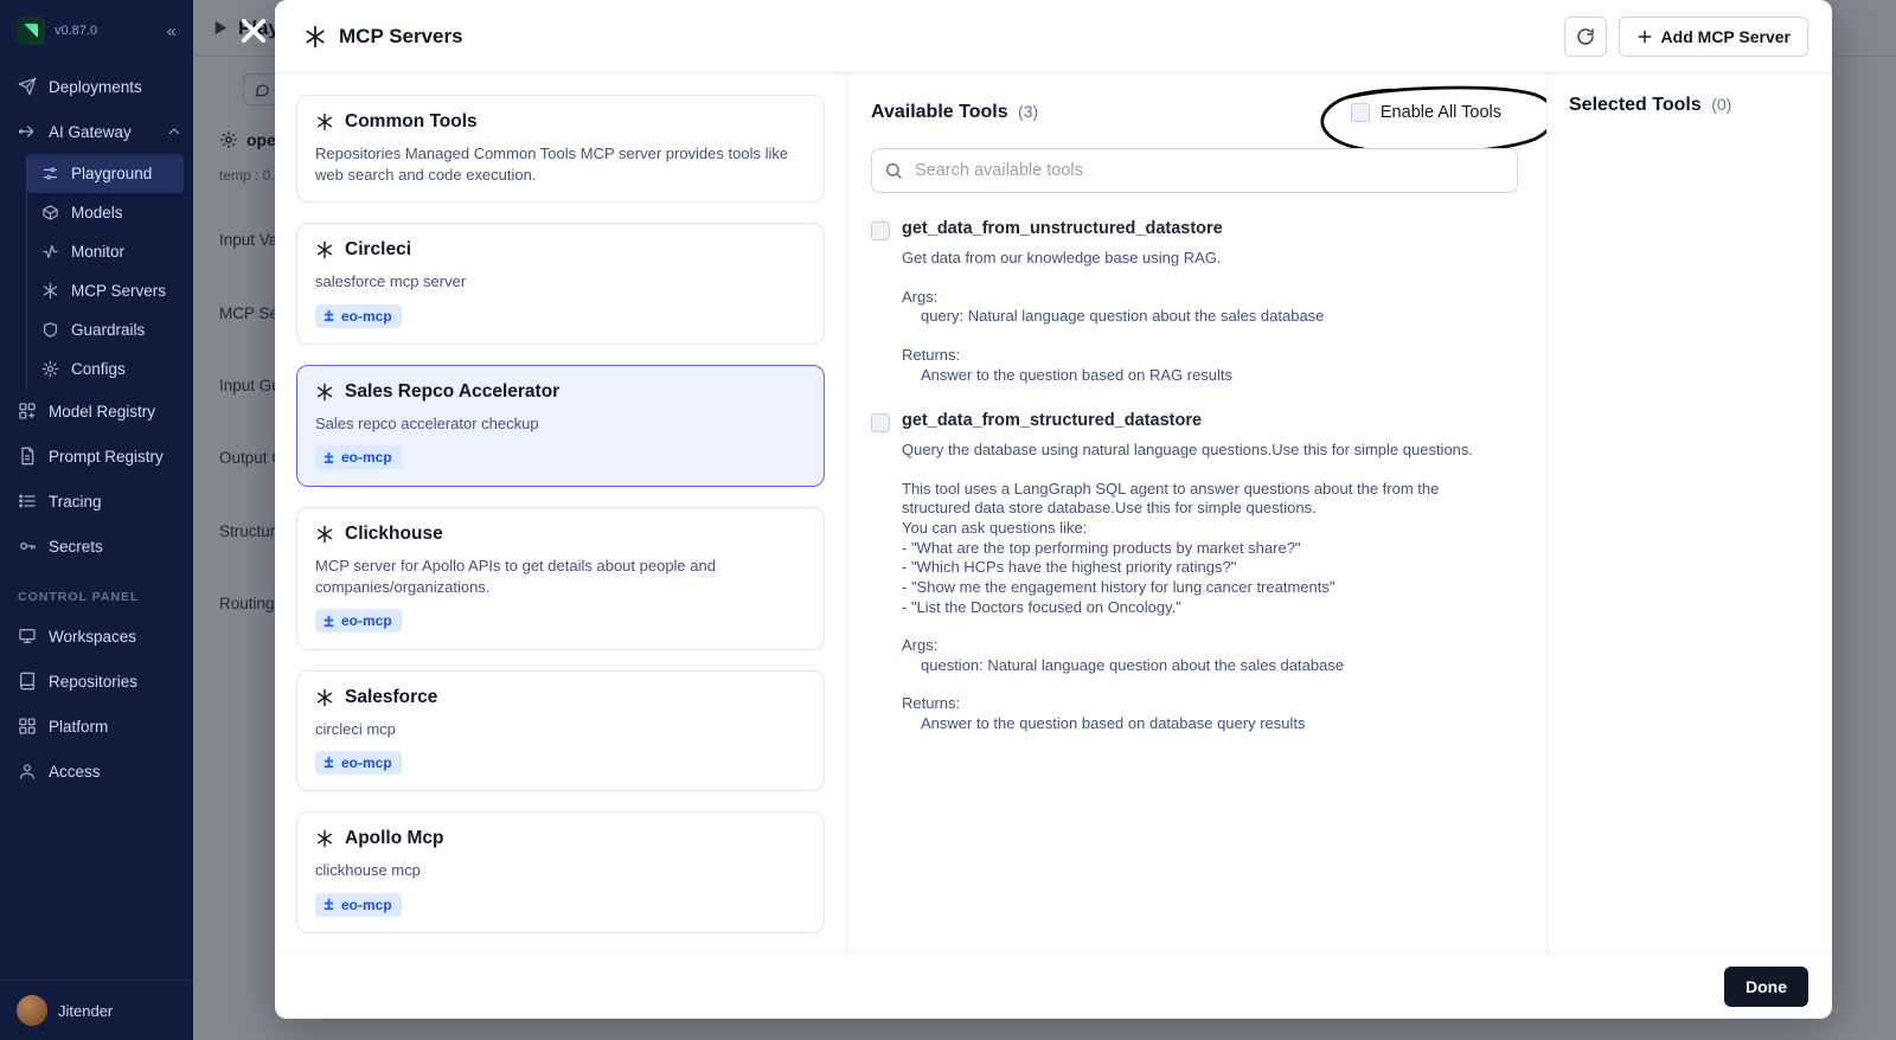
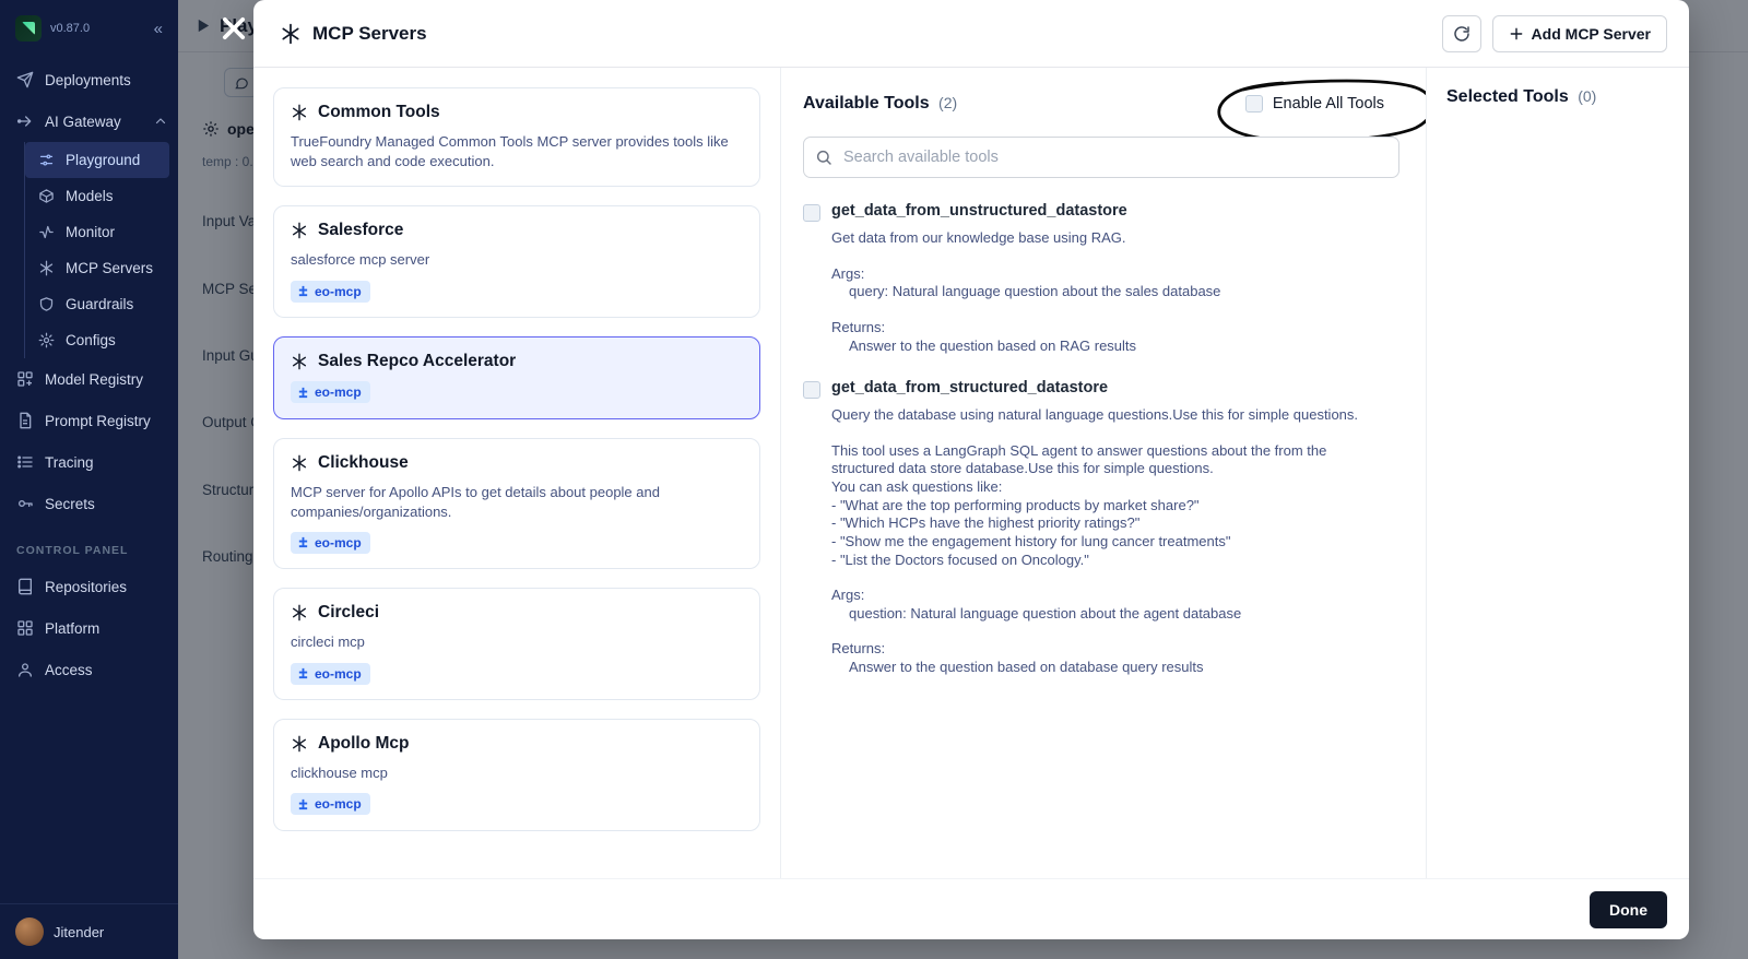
  ope
  temp : 0.
  Input Va
  MCP S
  Input G
  Output
  Structur
  Routing
  v0.87.0
  «
  Deployments
  AI Gateway
  Playground
  Models
  Monitor
  MCP Servers
  Guardrails
  Configs
  Model Registry
  Prompt Registry
  Tracing
  Secrets
  CONTROL PANEL
- Workspaces
  Repositories
  Platform
  Access
  Jitender
  MCP Servers
  Add MCP Server
  Common Tools
- Repositories Managed Common Tools MCP server provides tools like web search and code execution.
+ TrueFoundry Managed Common Tools MCP server provides tools like web search and code execution.
- Circleci
+ Salesforce
  salesforce mcp server
  eo-mcp
  Sales Repco Accelerator
- Sales repco accelerator checkup
  eo-mcp
  Clickhouse
  MCP server for Apollo APIs to get details about people and companies/organizations.
  eo-mcp
- Salesforce
+ Circleci
  circleci mcp
  eo-mcp
  Apollo Mcp
  clickhouse mcp
  eo-mcp
- Available Tools (3)
+ Available Tools (2)
  Enable All Tools
  Search available tools
  get_data_from_unstructured_datastore
  Get data from our knowledge base using RAG.
  Args:
  query: Natural language question about the sales database
  Returns:
  Answer to the question based on RAG results
  get_data_from_structured_datastore
  Query the database using natural language questions.Use this for simple questions.
  This tool uses a LangGraph SQL agent to answer questions about the from the
  structured data store database.Use this for simple questions.
  You can ask questions like:
  - "What are the top performing products by market share?"
  - "Which HCPs have the highest priority ratings?"
  - "Show me the engagement history for lung cancer treatments"
  - "List the Doctors focused on Oncology."
  Args:
- question: Natural language question about the sales database
+ question: Natural language question about the agent database
  Returns:
  Answer to the question based on database query results
  Selected Tools (0)
  Done
